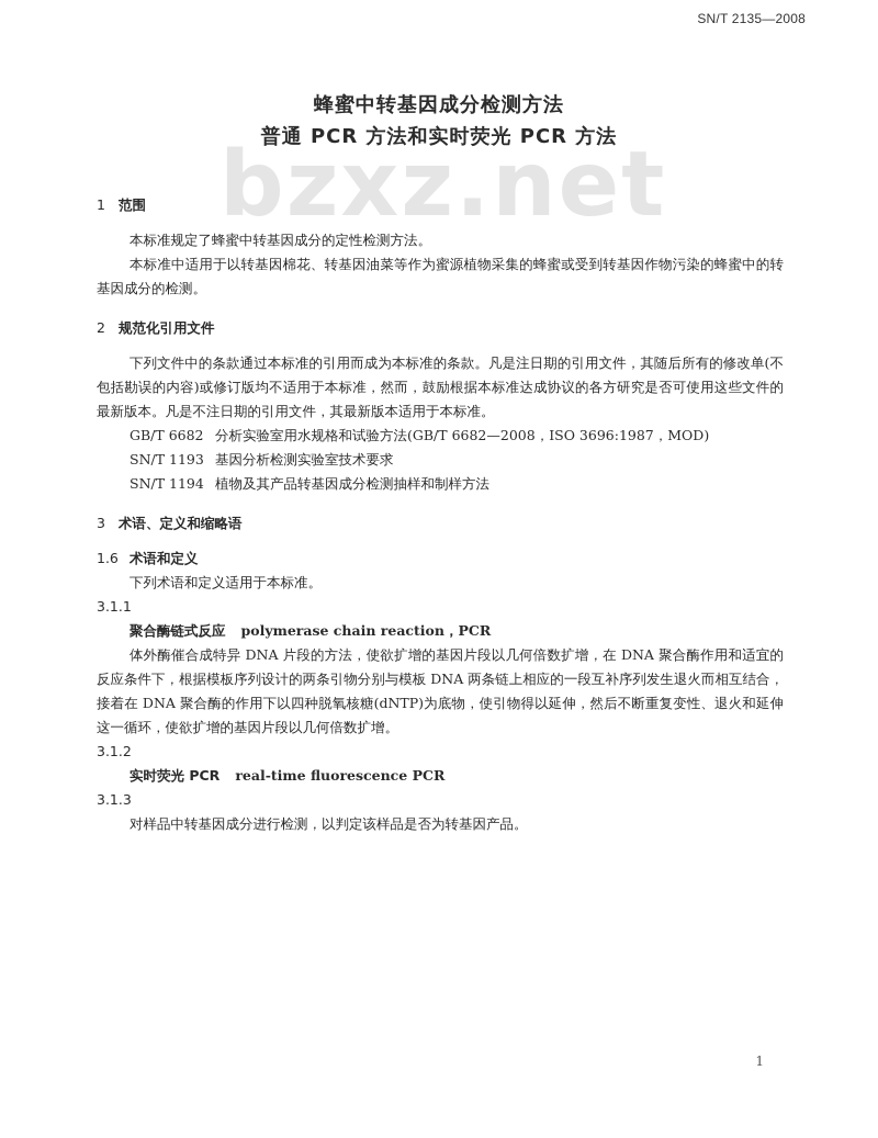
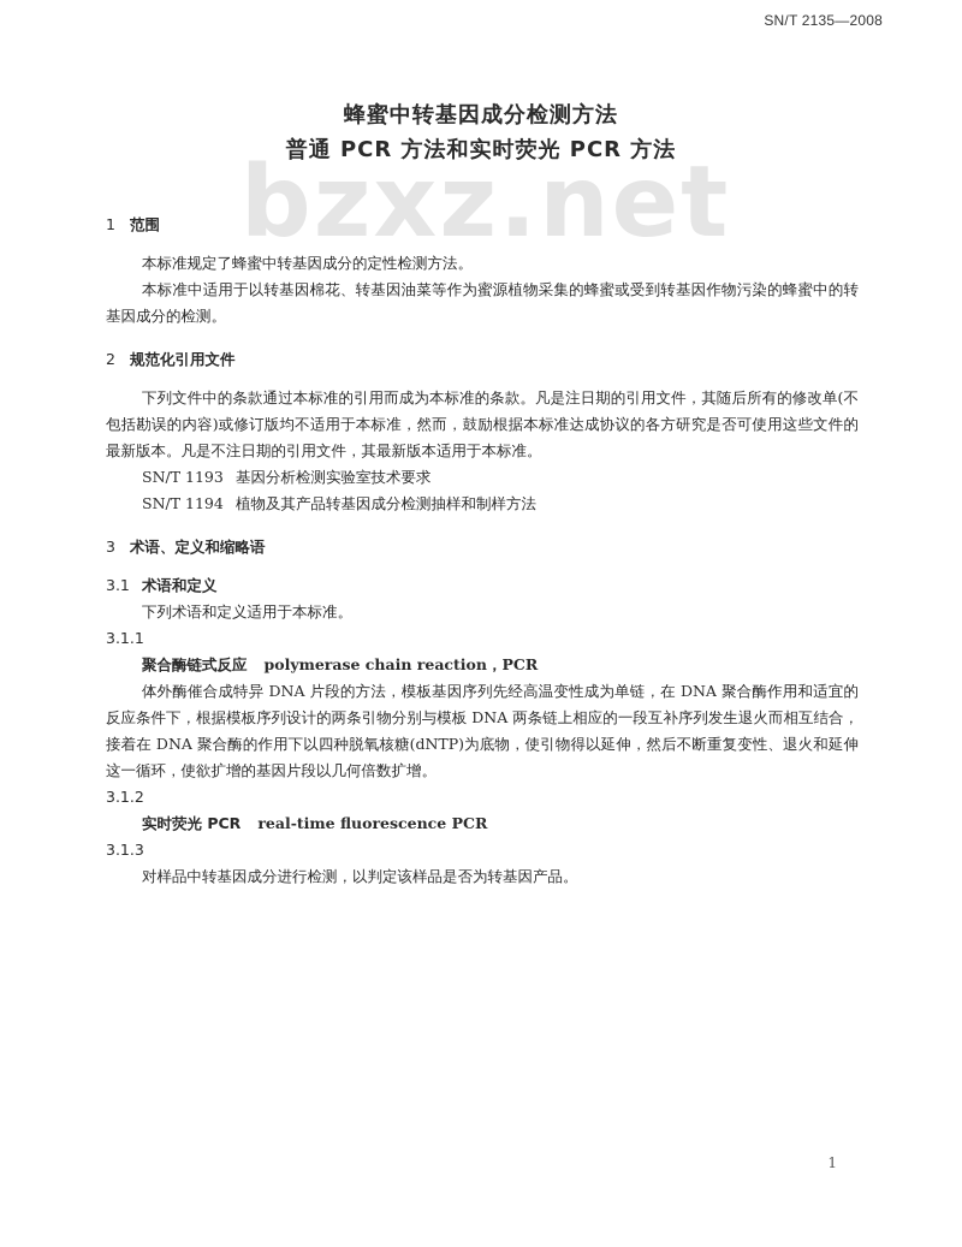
  SN/T 2135—2008
  bzxz.net
  蜂蜜中转基因成分检测方法
  普通 PCR 方法和实时荧光 PCR 方法
  1 范围
  本标准规定了蜂蜜中转基因成分的定性检测方法。
  本标准中适用于以转基因棉花、转基因油菜等作为蜜源植物采集的蜂蜜或受到转基因作物污染的蜂蜜中的转基因成分的检测。
  2 规范化引用文件
  下列文件中的条款通过本标准的引用而成为本标准的条款。凡是注日期的引用文件，其随后所有的修改单(不包括勘误的内容)或修订版均不适用于本标准，然而，鼓励根据本标准达成协议的各方研究是否可使用这些文件的最新版本。凡是不注日期的引用文件，其最新版本适用于本标准。
- GB/T 6682 分析实验室用水规格和试验方法(GB/T 6682—2008，ISO 3696:1987，MOD)
  SN/T 1193 基因分析检测实验室技术要求
  SN/T 1194 植物及其产品转基因成分检测抽样和制样方法
  3 术语、定义和缩略语
- 1.6 术语和定义
+ 3.1 术语和定义
  下列术语和定义适用于本标准。
  3.1.1
  聚合酶链式反应 polymerase chain reaction，PCR
- 体外酶催合成特异 DNA 片段的方法，使欲扩增的基因片段以几何倍数扩增，在 DNA 聚合酶作用和适宜的反应条件下，根据模板序列设计的两条引物分别与模板 DNA 两条链上相应的一段互补序列发生退火而相互结合，接着在 DNA 聚合酶的作用下以四种脱氧核糖(dNTP)为底物，使引物得以延伸，然后不断重复变性、退火和延伸这一循环，使欲扩增的基因片段以几何倍数扩增。
+ 体外酶催合成特异 DNA 片段的方法，模板基因序列先经高温变性成为单链，在 DNA 聚合酶作用和适宜的反应条件下，根据模板序列设计的两条引物分别与模板 DNA 两条链上相应的一段互补序列发生退火而相互结合，接着在 DNA 聚合酶的作用下以四种脱氧核糖(dNTP)为底物，使引物得以延伸，然后不断重复变性、退火和延伸这一循环，使欲扩增的基因片段以几何倍数扩增。
  3.1.2
  实时荧光 PCR real-time fluorescence PCR
  3.1.3
  对样品中转基因成分进行检测，以判定该样品是否为转基因产品。
  1
